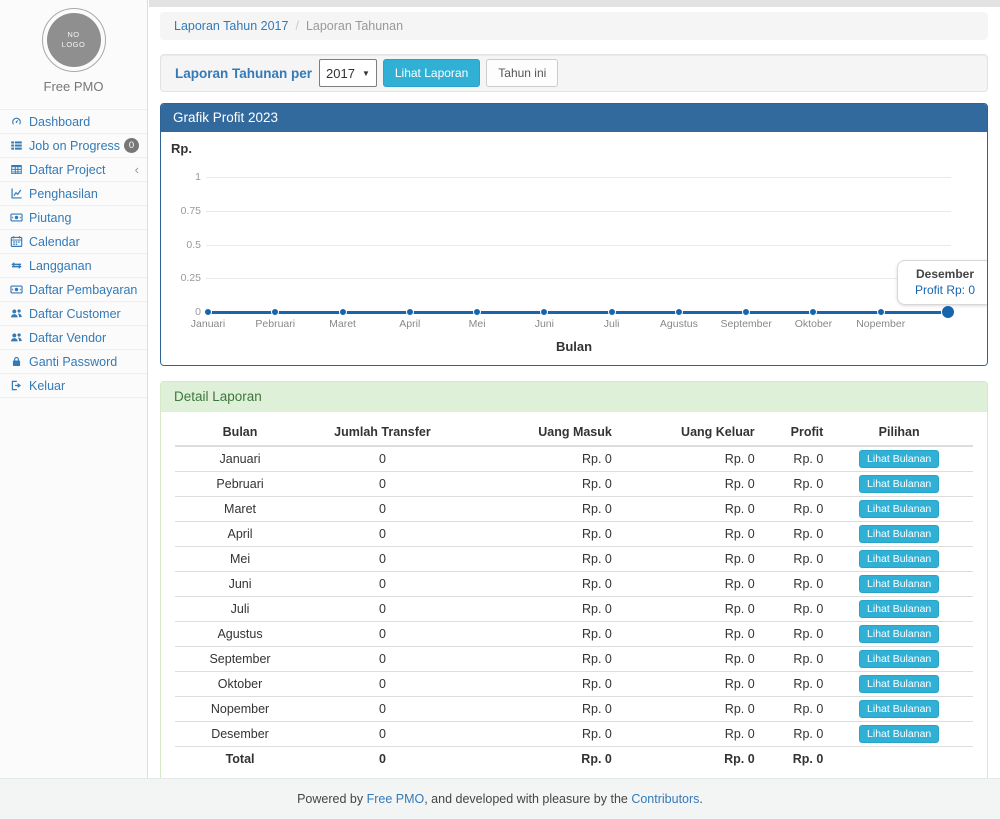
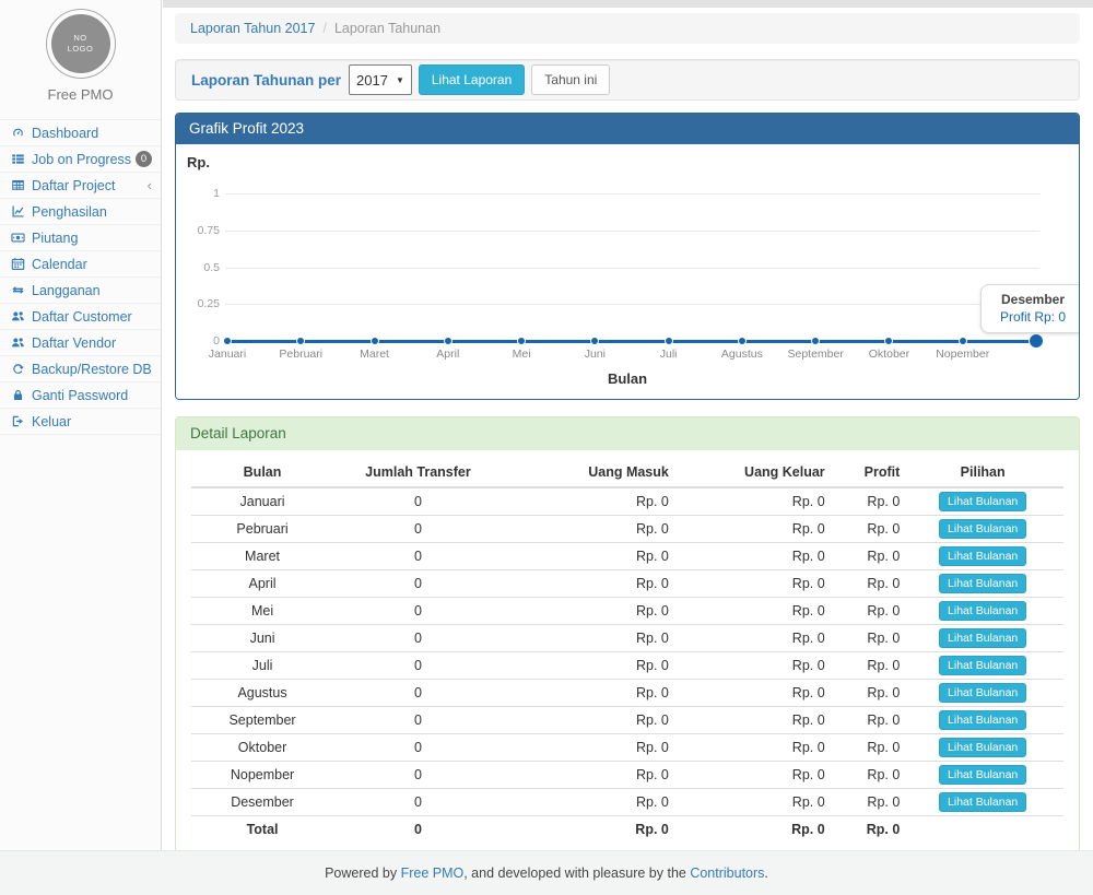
  NO
  LOGO
  Free PMO
  Dashboard
  Job on Progress
  0
  Daftar Project
  ‹
  Penghasilan
  Piutang
  Calendar
  Langganan
- Daftar Pembayaran
  Daftar Customer
  Daftar Vendor
+ Backup/Restore DB
  Ganti Password
  Keluar
  Laporan Tahun 2017
  /
  Laporan Tahunan
  Laporan Tahunan per
  2017
  ▼
  Lihat Laporan
  Tahun ini
  Grafik Profit 2023
  Rp.
  1
  0.75
  0.5
  0.25
  0
  Januari
  Pebruari
  Maret
  April
  Mei
  Juni
  Juli
  Agustus
  September
  Oktober
  Nopember
  Desember
  Profit Rp: 0
  Bulan
  Detail Laporan
  Bulan	Jumlah Transfer	Uang Masuk	Uang Keluar	Profit	Pilihan
  Januari	0	Rp. 0	Rp. 0	Rp. 0	Lihat Bulanan
  Pebruari	0	Rp. 0	Rp. 0	Rp. 0	Lihat Bulanan
  Maret	0	Rp. 0	Rp. 0	Rp. 0	Lihat Bulanan
  April	0	Rp. 0	Rp. 0	Rp. 0	Lihat Bulanan
  Mei	0	Rp. 0	Rp. 0	Rp. 0	Lihat Bulanan
  Juni	0	Rp. 0	Rp. 0	Rp. 0	Lihat Bulanan
  Juli	0	Rp. 0	Rp. 0	Rp. 0	Lihat Bulanan
  Agustus	0	Rp. 0	Rp. 0	Rp. 0	Lihat Bulanan
  September	0	Rp. 0	Rp. 0	Rp. 0	Lihat Bulanan
  Oktober	0	Rp. 0	Rp. 0	Rp. 0	Lihat Bulanan
  Nopember	0	Rp. 0	Rp. 0	Rp. 0	Lihat Bulanan
  Desember	0	Rp. 0	Rp. 0	Rp. 0	Lihat Bulanan
  Total	0	Rp. 0	Rp. 0	Rp. 0
  Powered by Free PMO, and developed with pleasure by the Contributors.
